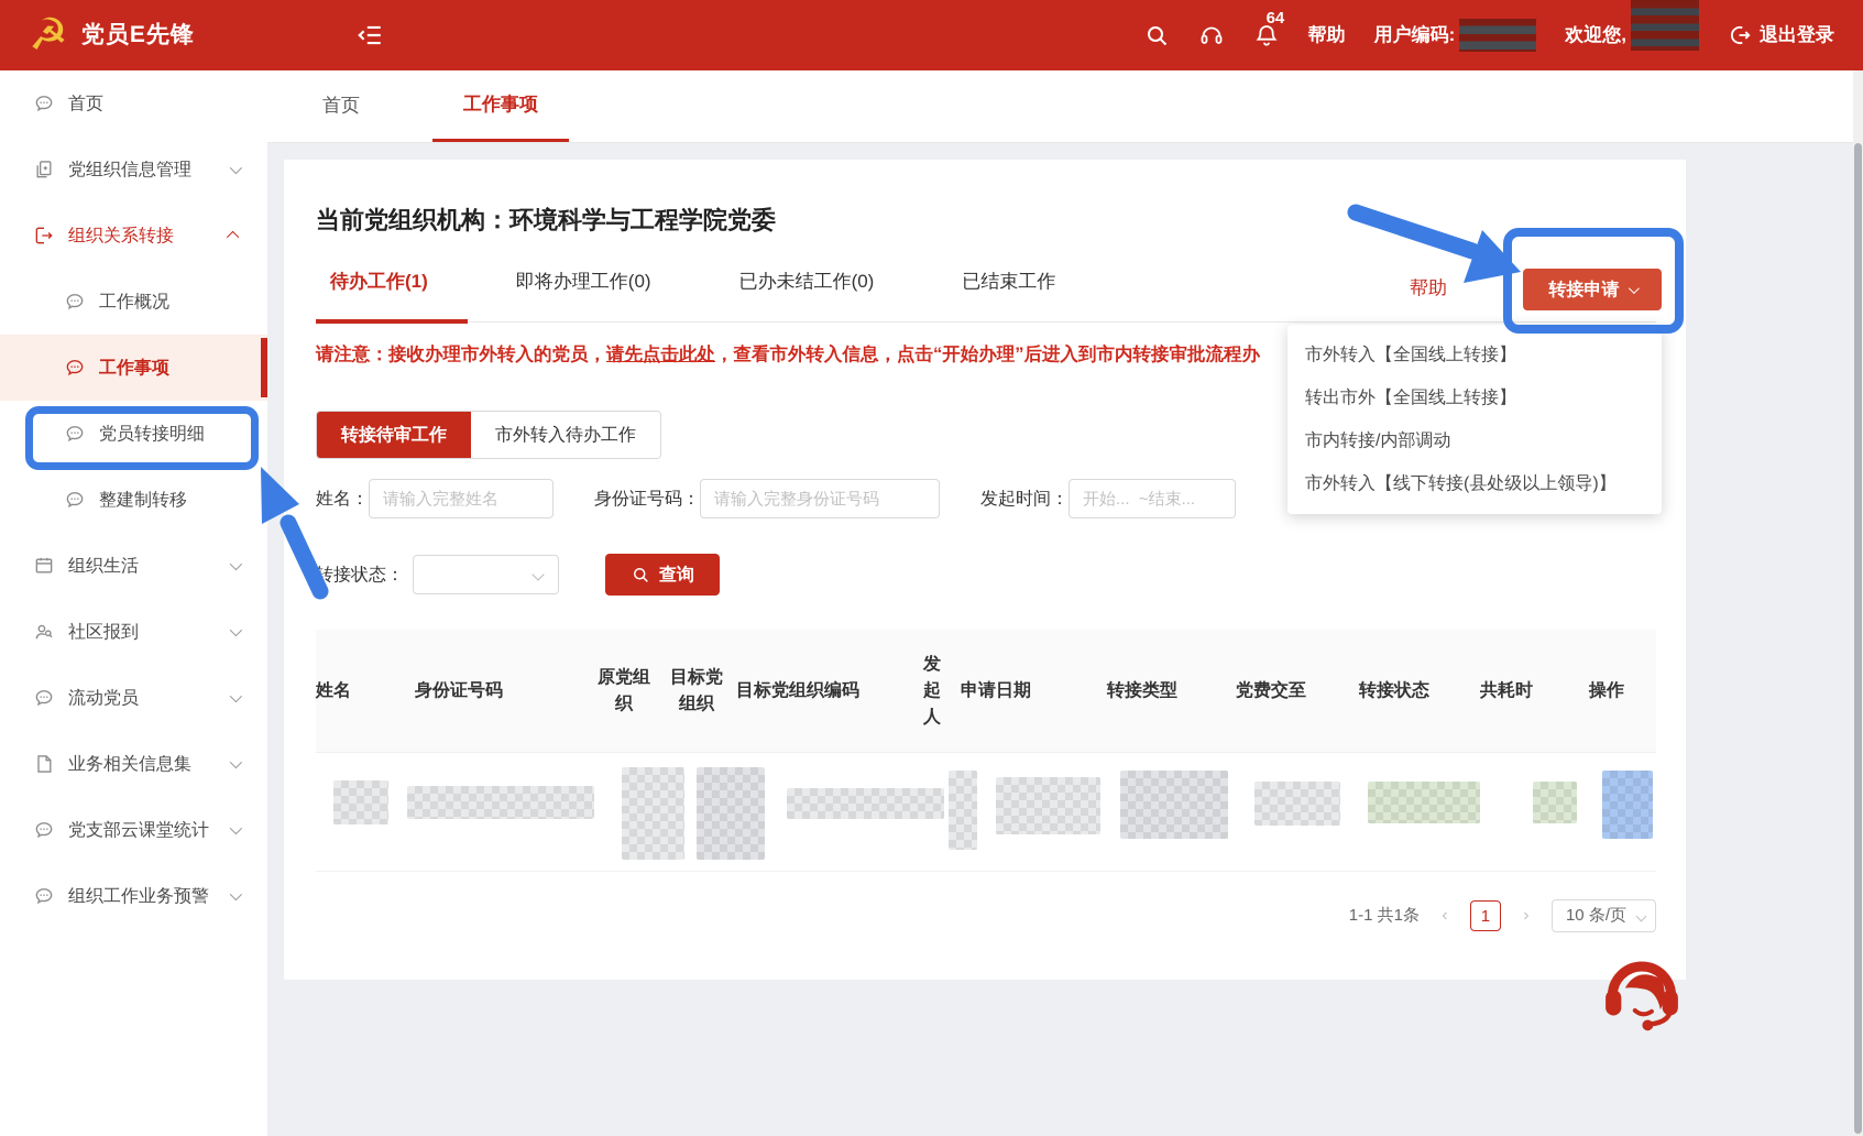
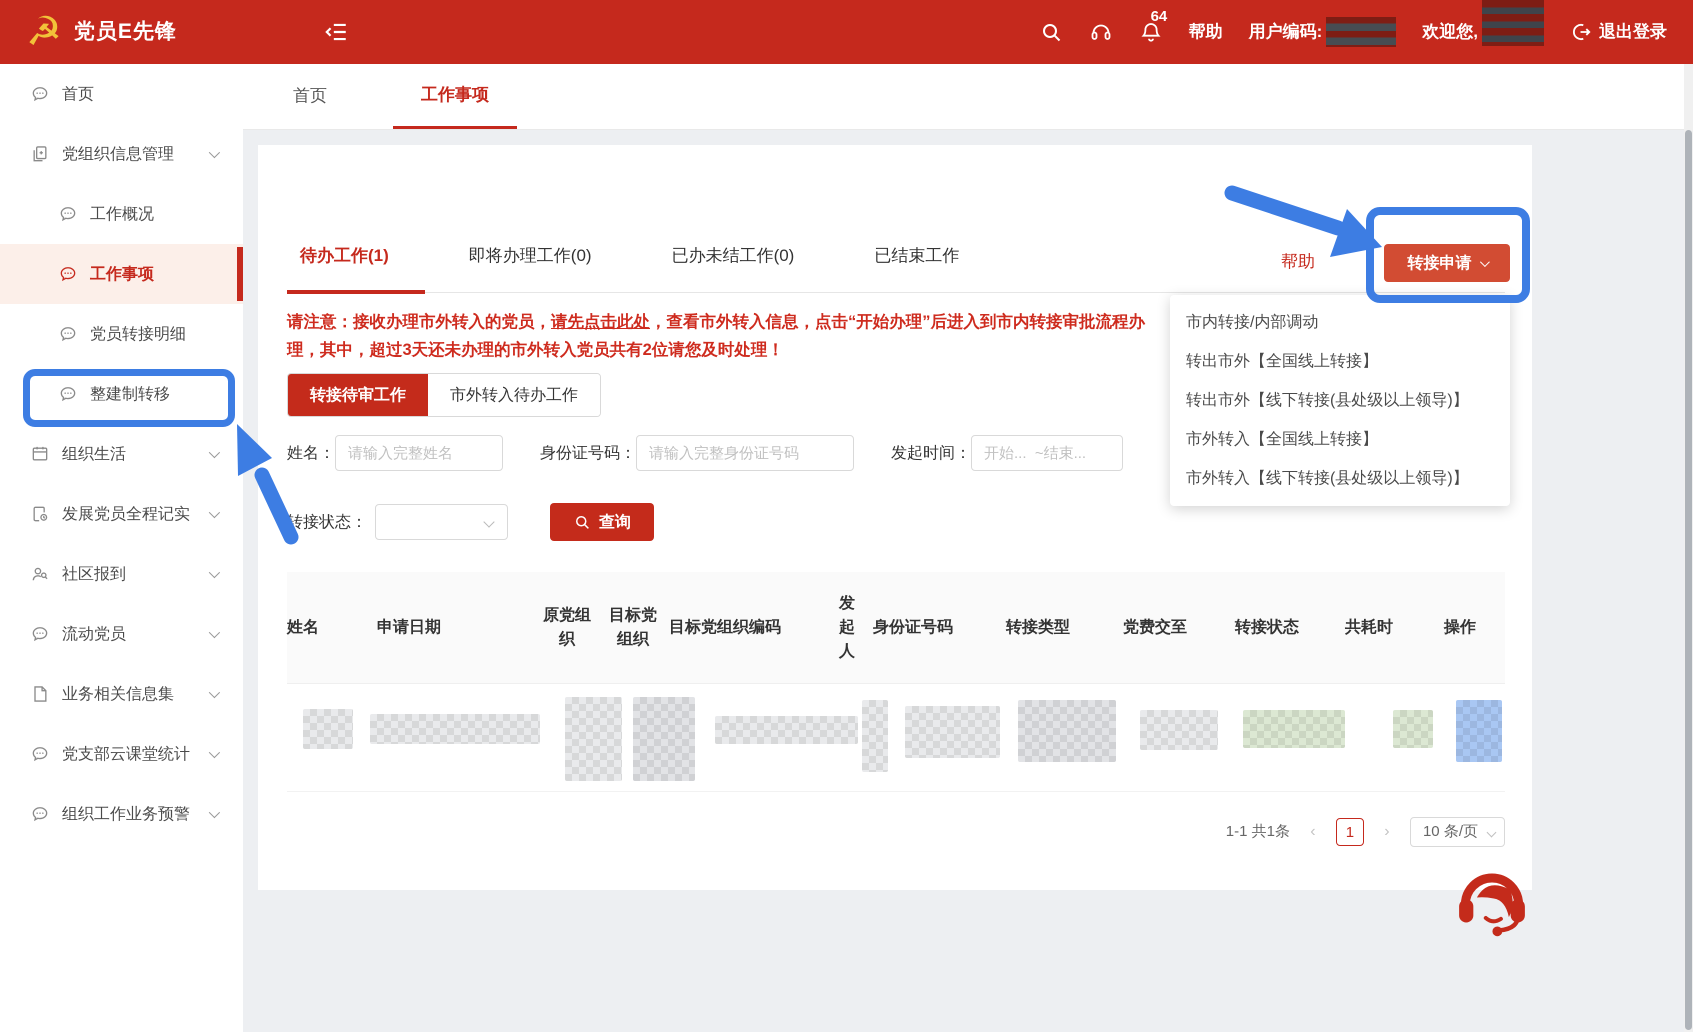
  ☭
  党员E先锋
  64
  帮助
  用户编码:
  欢迎您,
  退出登录
  首页
  党组织信息管理
- 组织关系转接
  工作概况
  工作事项
  党员转接明细
  整建制转移
  组织生活
+ 发展党员全程记实
  社区报到
  流动党员
  业务相关信息集
  党支部云课堂统计
  组织工作业务预警
  首页
  工作事项
- 当前党组织机构：环境科学与工程学院党委
  待办工作(1)
  即将办理工作(0)
  已办未结工作(0)
  已结束工作
  帮助
  转接申请
  请注意：接收办理市外转入的党员，请先点击此处，查看市外转入信息，点击“开始办理”后进入到市内转接审批流程办
+ 理，其中，超过3天还未办理的市外转入党员共有2位请您及时处理！
  转接待审工作
  市外转入待办工作
  姓名：
  请输入完整姓名
  身份证号码：
  请输入完整身份证号码
  发起时间：
  开始... ~结束...
  转接状态：
  查询
  姓名
- 身份证号码
+ 申请日期
  原党组织
  目标党组织
  目标党组织编码
  发起人
- 申请日期
+ 身份证号码
  转接类型
  党费交至
  转接状态
  共耗时
  操作
  1-1 共1条
  ‹
  1
  ›
  10 条/页
- 市外转入【全国线上转接】
+ 市内转接/内部调动
  转出市外【全国线上转接】
+ 转出市外【线下转接(县处级以上领导)】
- 市内转接/内部调动
+ 市外转入【全国线上转接】
  市外转入【线下转接(县处级以上领导)】
